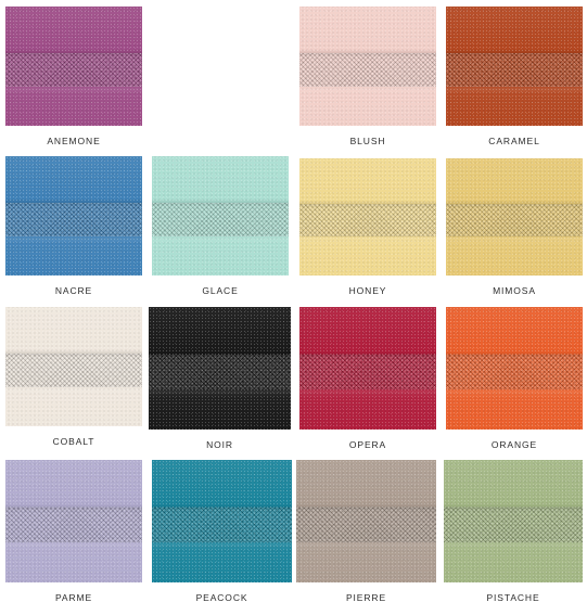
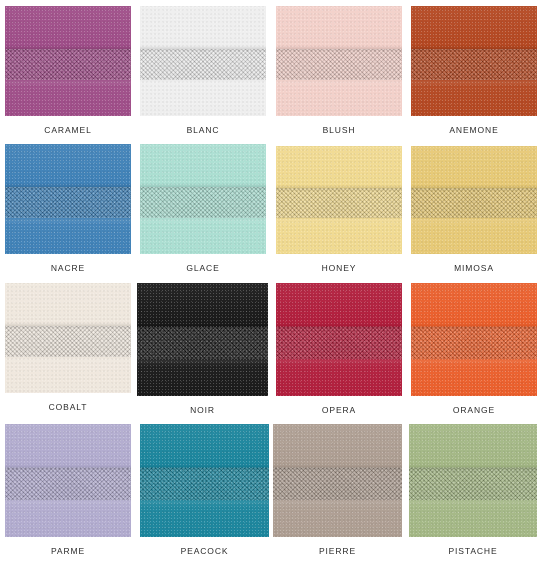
- ANEMONE
+ CARAMEL
+ BLANC
  BLUSH
- CARAMEL
+ ANEMONE
  NACRE
  GLACE
  HONEY
  MIMOSA
  COBALT
  NOIR
  OPERA
  ORANGE
  PARME
  PEACOCK
  PIERRE
  PISTACHE
